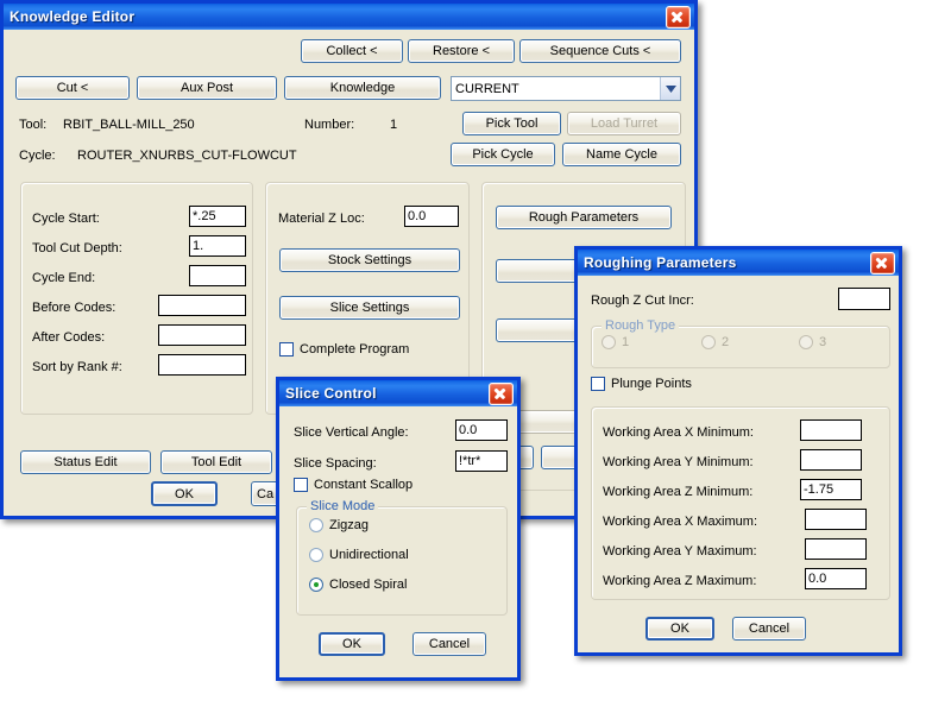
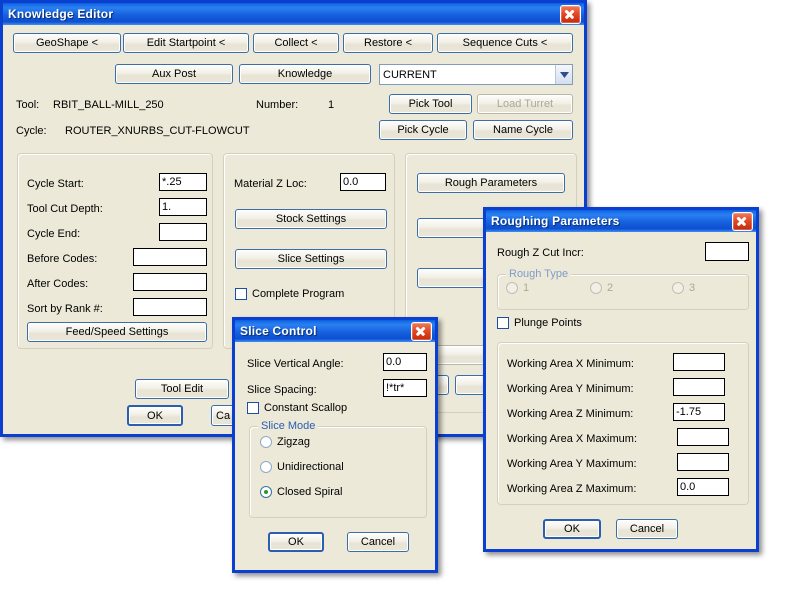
  Knowledge Editor
+ GeoShape <
+ Edit Startpoint <
  Collect <
  Restore <
  Sequence Cuts <
- Cut <
  Aux Post
  Knowledge
  CURRENT
  Tool:
  RBIT_BALL-MILL_250
  Number:
  1
  Pick Tool
  Load Turret
  Cycle:
  ROUTER_XNURBS_CUT-FLOWCUT
  Pick Cycle
  Name Cycle
  Cycle Start:
  *.25
  Tool Cut Depth:
  1.
  Cycle End:
  Before Codes:
  After Codes:
  Sort by Rank #:
+ Feed/Speed Settings
  Material Z Loc:
  0.0
  Stock Settings
  Slice Settings
  Complete Program
  Rough Parameters
- Status Edit
  Tool Edit
  OK
  Ca
  Roughing Parameters
  Rough Z Cut Incr:
  Rough Type
  1
  2
  3
  Plunge Points
  Working Area X Minimum:
  Working Area Y Minimum:
  Working Area Z Minimum:
  -1.75
  Working Area X Maximum:
  Working Area Y Maximum:
  Working Area Z Maximum:
  0.0
  OK
  Cancel
  Slice Control
  Slice Vertical Angle:
  0.0
  Slice Spacing:
  !*tr*
  Constant Scallop
  Slice Mode
  Zigzag
  Unidirectional
  Closed Spiral
  OK
  Cancel
